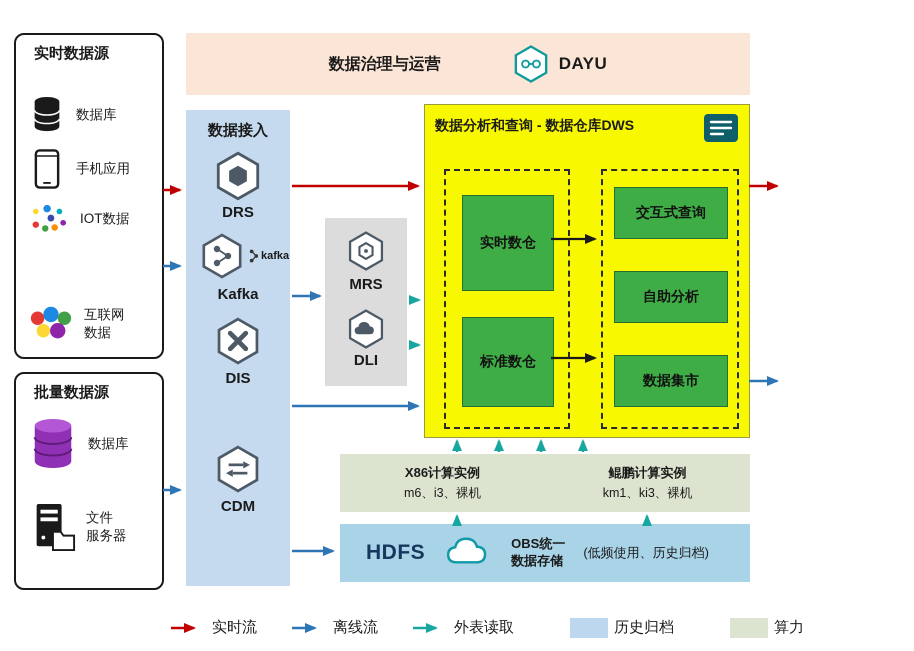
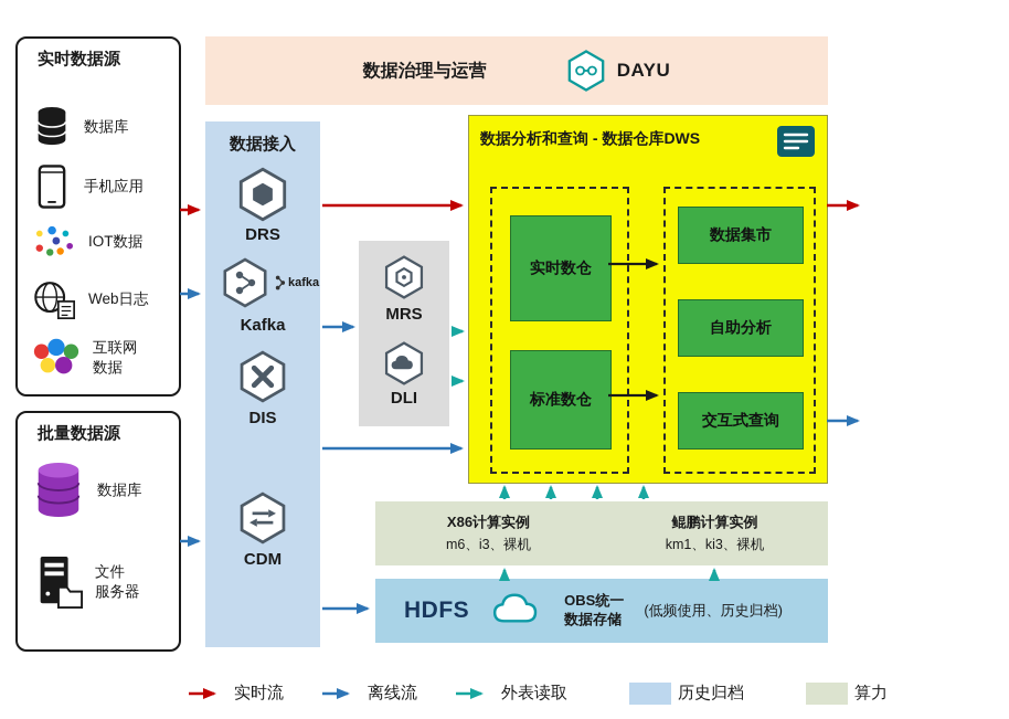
  数据治理与运营
  DAYU
  实时数据源
  数据库
  手机应用
  IOT数据
+ Web日志
  互联网
  数据
  批量数据源
  数据库
  文件
  服务器
  数据接入
  DRS
  kafka
  Kafka
  DIS
  CDM
  MRS
  DLI
  数据分析和查询 - 数据仓库DWS
  实时数仓
  标准数仓
- 交互式查询
+ 数据集市
  自助分析
- 数据集市
+ 交互式查询
  X86计算实例
  m6、i3、裸机
  鲲鹏计算实例
  km1、ki3、裸机
  HDFS
  OBS统一
  数据存储
  (低频使用、历史归档)
  实时流
  离线流
  外表读取
  历史归档
  算力
